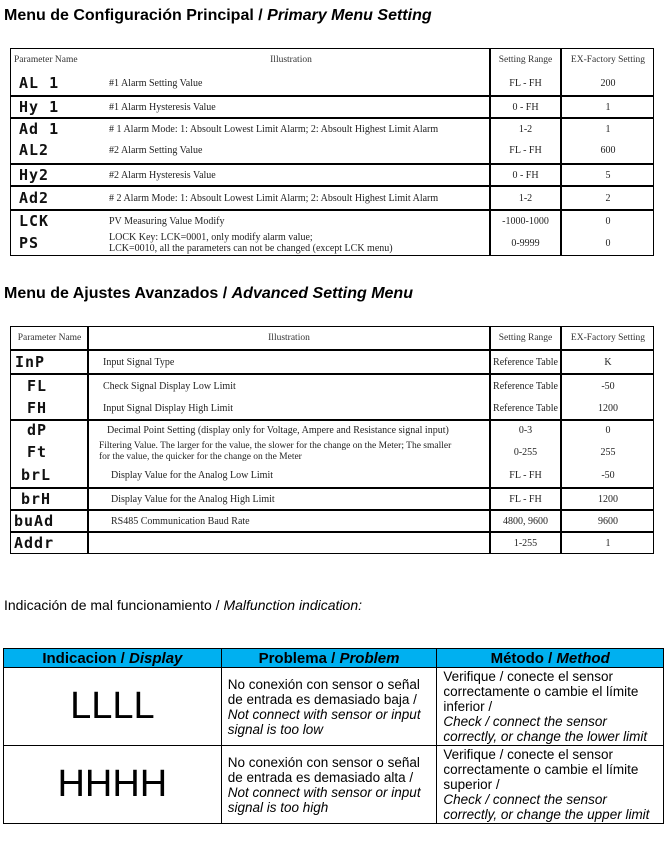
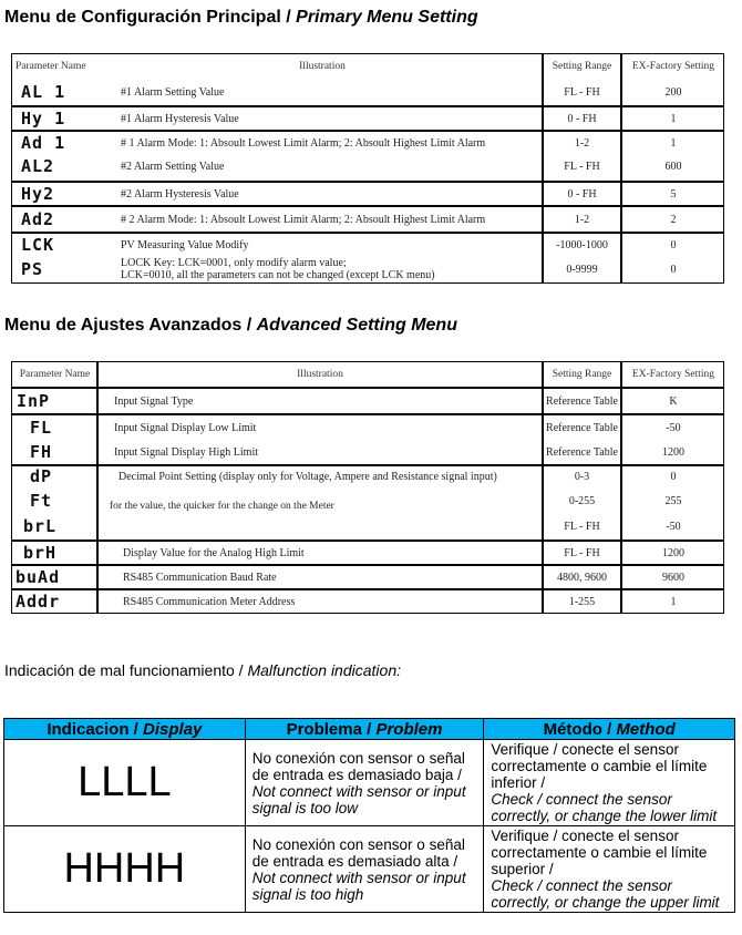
  Menu de Configuración Principal / Primary Menu Setting
  Parameter Name
  Illustration
  Setting Range
  EX-Factory Setting
  AL 1
  #1 Alarm Setting Value
  FL - FH
  200
  Hy 1
  #1 Alarm Hysteresis Value
  0 - FH
  1
  Ad 1
  # 1 Alarm Mode: 1: Absoult Lowest Limit Alarm; 2: Absoult Highest Limit Alarm
  1-2
  1
  AL2
  #2 Alarm Setting Value
  FL - FH
  600
  Hy2
  #2 Alarm Hysteresis Value
  0 - FH
  5
  Ad2
  # 2 Alarm Mode: 1: Absoult Lowest Limit Alarm; 2: Absoult Highest Limit Alarm
  1-2
  2
  LCK
  PV Measuring Value Modify
  -1000-1000
  0
  PS
  LOCK Key: LCK=0001, only modify alarm value;
  LCK=0010, all the parameters can not be changed (except LCK menu)
  0-9999
  0
  Menu de Ajustes Avanzados / Advanced Setting Menu
  Parameter Name
  Illustration
  Setting Range
  EX-Factory Setting
  InP
  Input Signal Type
  Reference Table
  K
  FL
- Check Signal Display Low Limit
+ Input Signal Display Low Limit
  Reference Table
  -50
  FH
  Input Signal Display High Limit
  Reference Table
  1200
  dP
  Decimal Point Setting (display only for Voltage, Ampere and Resistance signal input)
  0-3
  0
  Ft
- Filtering Value. The larger for the value, the slower for the change on the Meter; The smaller
  for the value, the quicker for the change on the Meter
  0-255
  255
  brL
- Display Value for the Analog Low Limit
  FL - FH
  -50
  brH
  Display Value for the Analog High Limit
  FL - FH
  1200
  buAd
  RS485 Communication Baud Rate
  4800, 9600
  9600
  Addr
+ RS485 Communication Meter Address
  1-255
  1
  Indicación de mal funcionamiento / Malfunction indication:
  Indicacion / Display	Problema / Problem	Método / Method
  LLLL	No conexión con sensor o señal de entrada es demasiado baja / Not connect with sensor or input signal is too low	Verifique / conecte el sensor correctamente o cambie el límite inferior / Check / connect the sensor correctly, or change the lower limit
  HHHH	No conexión con sensor o señal de entrada es demasiado alta / Not connect with sensor or input signal is too high	Verifique / conecte el sensor correctamente o cambie el límite superior / Check / connect the sensor correctly, or change the upper limit
